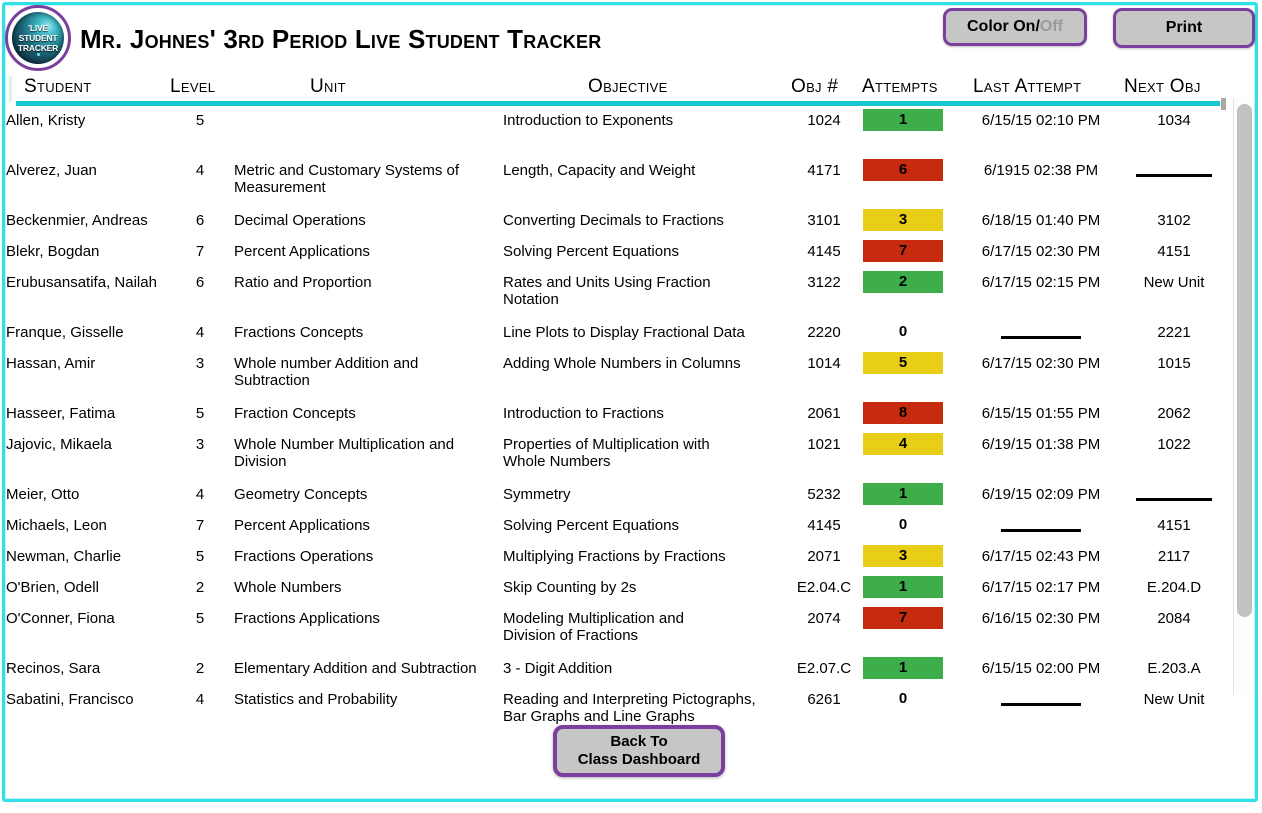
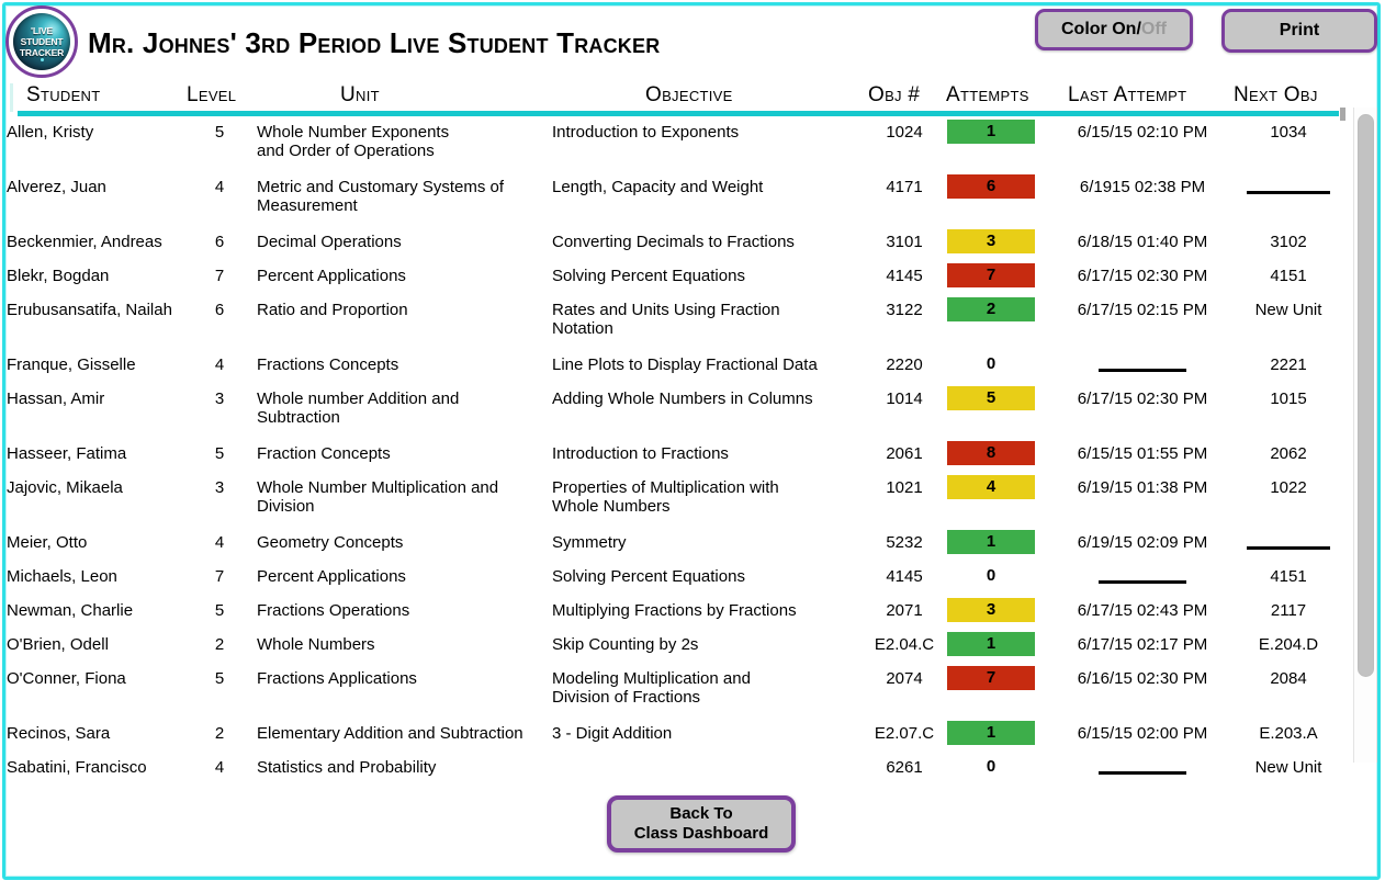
  'LIVE
  STUDENT
  TRACKER
  Mr. Johnes' 3rd Period Live Student Tracker
  Color On/
  Off
  Print
  Student
  Level
  Unit
  Objective
  Obj #
  Attempts
  Last Attempt
  Next Obj
  Allen, Kristy
  5
+ Whole Number Exponents
+ and Order of Operations
  Introduction to Exponents
  1024
  1
  6/15/15 02:10 PM
  1034
  Alverez, Juan
  4
  Metric and Customary Systems of
  Measurement
  Length, Capacity and Weight
  4171
  6
  6/1915 02:38 PM
  Beckenmier, Andreas
  6
  Decimal Operations
  Converting Decimals to Fractions
  3101
  3
  6/18/15 01:40 PM
  3102
  Blekr, Bogdan
  7
  Percent Applications
  Solving Percent Equations
  4145
  7
  6/17/15 02:30 PM
  4151
  Erubusansatifa, Nailah
  6
  Ratio and Proportion
  Rates and Units Using Fraction
  Notation
  3122
  2
  6/17/15 02:15 PM
  New Unit
  Franque, Gisselle
  4
  Fractions Concepts
  Line Plots to Display Fractional Data
  2220
  0
  2221
  Hassan, Amir
  3
  Whole number Addition and
  Subtraction
  Adding Whole Numbers in Columns
  1014
  5
  6/17/15 02:30 PM
  1015
  Hasseer, Fatima
  5
  Fraction Concepts
  Introduction to Fractions
  2061
  8
  6/15/15 01:55 PM
  2062
  Jajovic, Mikaela
  3
  Whole Number Multiplication and
  Division
  Properties of Multiplication with
  Whole Numbers
  1021
  4
  6/19/15 01:38 PM
  1022
  Meier, Otto
  4
  Geometry Concepts
  Symmetry
  5232
  1
  6/19/15 02:09 PM
  Michaels, Leon
  7
  Percent Applications
  Solving Percent Equations
  4145
  0
  4151
  Newman, Charlie
  5
  Fractions Operations
  Multiplying Fractions by Fractions
  2071
  3
  6/17/15 02:43 PM
  2117
  O'Brien, Odell
  2
  Whole Numbers
  Skip Counting by 2s
  E2.04.C
  1
  6/17/15 02:17 PM
  E.204.D
  O'Conner, Fiona
  5
  Fractions Applications
  Modeling Multiplication and
  Division of Fractions
  2074
  7
  6/16/15 02:30 PM
  2084
  Recinos, Sara
  2
  Elementary Addition and Subtraction
  3 - Digit Addition
  E2.07.C
  1
  6/15/15 02:00 PM
  E.203.A
  Sabatini, Francisco
  4
  Statistics and Probability
- Reading and Interpreting Pictographs,
- Bar Graphs and Line Graphs
  6261
  0
  New Unit
  Back To
  Class Dashboard
